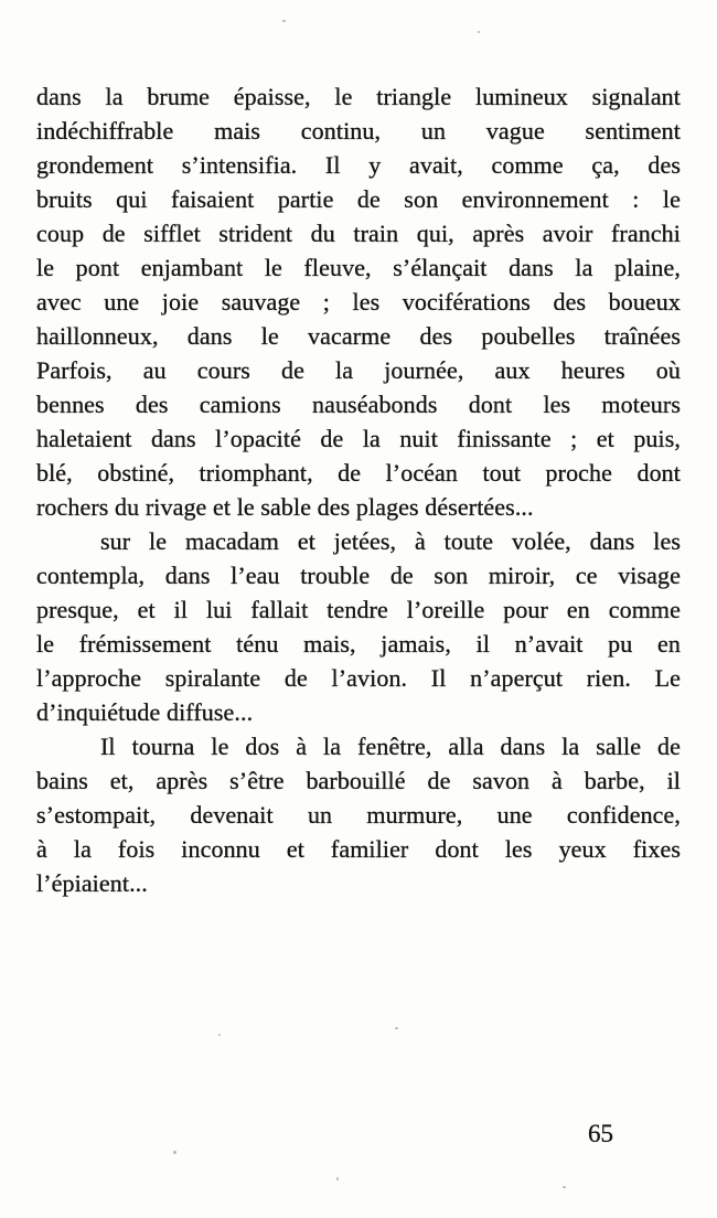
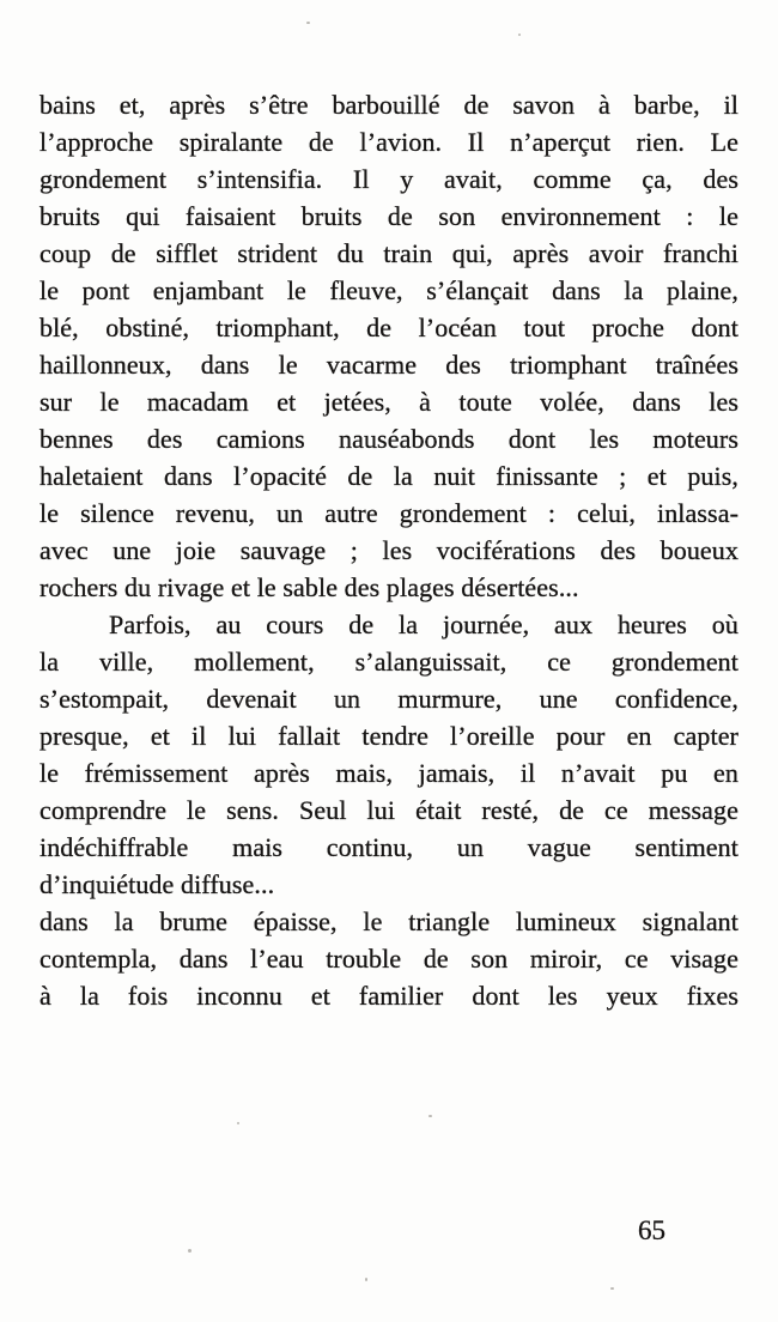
- dans la brume épaisse, le triangle lumineux signalant
+ bains et, après s’être barbouillé de savon à barbe, il
- indéchiffrable mais continu, un vague sentiment
+ l’approche spiralante de l’avion. Il n’aperçut rien. Le
  grondement s’intensifia. Il y avait, comme ça, des
- bruits qui faisaient partie de son environnement : le
+ bruits qui faisaient bruits de son environnement : le
  coup de sifflet strident du train qui, après avoir franchi
  le pont enjambant le fleuve, s’élançait dans la plaine,
- avec une joie sauvage ; les vociférations des boueux
+ blé, obstiné, triomphant, de l’océan tout proche dont
- haillonneux, dans le vacarme des poubelles traînées
+ haillonneux, dans le vacarme des triomphant traînées
- Parfois, au cours de la journée, aux heures où
+ sur le macadam et jetées, à toute volée, dans les
  bennes des camions nauséabonds dont les moteurs
  haletaient dans l’opacité de la nuit finissante ; et puis,
+ le silence revenu, un autre grondement : celui, inlassa-
- blé, obstiné, triomphant, de l’océan tout proche dont
+ avec une joie sauvage ; les vociférations des boueux
  rochers du rivage et le sable des plages désertées...
- sur le macadam et jetées, à toute volée, dans les
+ Parfois, au cours de la journée, aux heures où
+ la ville, mollement, s’alanguissait, ce grondement
- contempla, dans l’eau trouble de son miroir, ce visage
+ s’estompait, devenait un murmure, une confidence,
- presque, et il lui fallait tendre l’oreille pour en comme
+ presque, et il lui fallait tendre l’oreille pour en capter
- le frémissement ténu mais, jamais, il n’avait pu en
+ le frémissement après mais, jamais, il n’avait pu en
+ comprendre le sens. Seul lui était resté, de ce message
- l’approche spiralante de l’avion. Il n’aperçut rien. Le
+ indéchiffrable mais continu, un vague sentiment
  d’inquiétude diffuse...
- Il tourna le dos à la fenêtre, alla dans la salle de
- bains et, après s’être barbouillé de savon à barbe, il
+ dans la brume épaisse, le triangle lumineux signalant
- s’estompait, devenait un murmure, une confidence,
+ contempla, dans l’eau trouble de son miroir, ce visage
  à la fois inconnu et familier dont les yeux fixes
- l’épiaient...
  65
